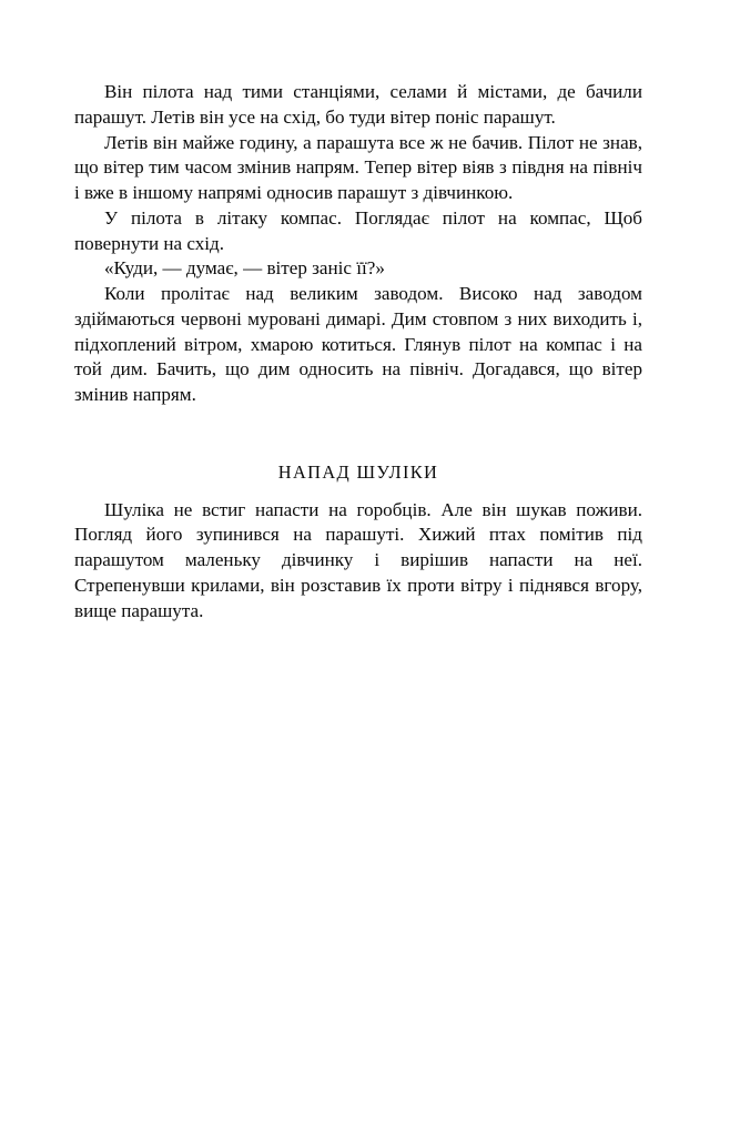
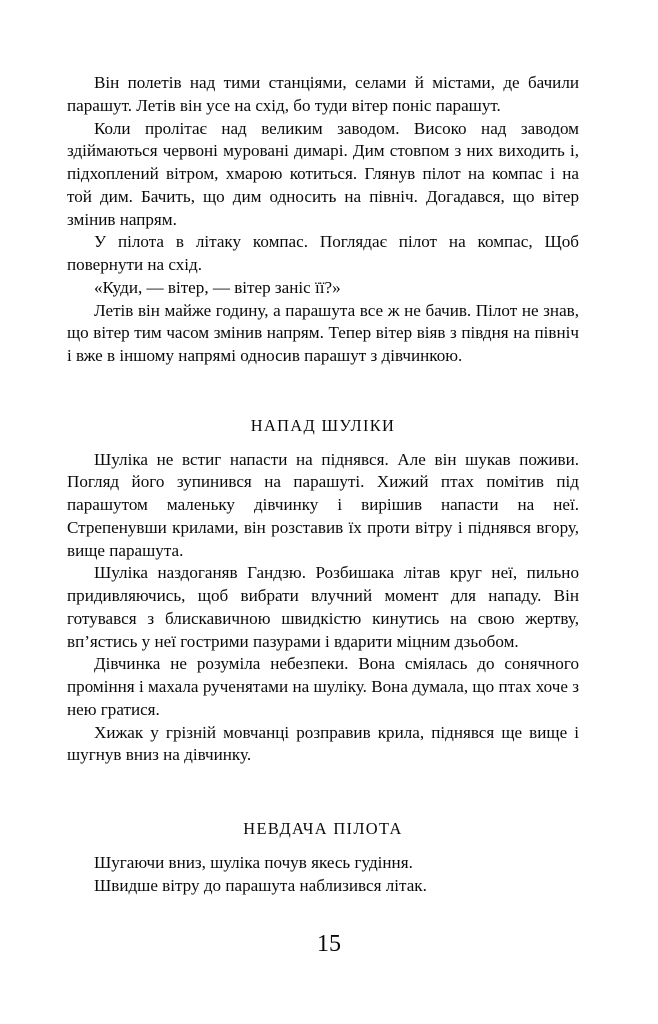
- Він пілота над тими станціями, селами й містами, де бачили парашут. Летів він усе на схід, бо туди вітер поніс парашут.
+ Він полетів над тими станціями, селами й містами, де бачили парашут. Летів він усе на схід, бо туди вітер поніс парашут.
- Летів він майже годину, а парашута все ж не бачив. Пілот не знав, що вітер тим часом змінив напрям. Тепер вітер віяв з півдня на північ і вже в іншому напрямі односив парашут з дівчинкою.
+ Коли пролітає над великим заводом. Високо над заводом здіймаються червоні муровані димарі. Дим стовпом з них виходить і, підхоплений вітром, хмарою котиться. Глянув пілот на компас і на той дим. Бачить, що дим односить на північ. Догадався, що вітер змінив напрям.
  У пілота в літаку компас. Поглядає пілот на компас, Щоб повернути на схід.
- «Куди, — думає, — вітер заніс її?»
+ «Куди, — вітер, — вітер заніс її?»
- Коли пролітає над великим заводом. Високо над заводом здіймаються червоні муровані димарі. Дим стовпом з них виходить і, підхоплений вітром, хмарою котиться. Глянув пілот на компас і на той дим. Бачить, що дим односить на північ. Догадався, що вітер змінив напрям.
+ Летів він майже годину, а парашута все ж не бачив. Пілот не знав, що вітер тим часом змінив напрям. Тепер вітер віяв з півдня на північ і вже в іншому напрямі односив парашут з дівчинкою.
  НАПАД ШУЛІКИ
- Шуліка не встиг напасти на горобців. Але він шукав поживи. Погляд його зупинився на парашуті. Хижий птах помітив під парашутом маленьку дівчинку і вирішив напасти на неї. Стрепенувши крилами, він розставив їх проти вітру і піднявся вгору, вище парашута.
+ Шуліка не встиг напасти на піднявся. Але він шукав поживи. Погляд його зупинився на парашуті. Хижий птах помітив під парашутом маленьку дівчинку і вирішив напасти на неї. Стрепенувши крилами, він розставив їх проти вітру і піднявся вгору, вище парашута.
+ Шуліка наздоганяв Гандзю. Розбишака літав круг неї, пильно придивляючись, щоб вибрати влучний момент для нападу. Він готувався з блискавичною швидкістю кинутись на свою жертву, вп’ястись у неї гострими пазурами і вдарити міцним дзьобом.
+ Дівчинка не розуміла небезпеки. Вона сміялась до сонячного проміння і махала рученятами на шуліку. Вона думала, що птах хоче з нею гратися.
+ Хижак у грізній мовчанці розправив крила, піднявся ще вище і шугнув вниз на дівчинку.
+ НЕВДАЧА ПІЛОТА
+ Шугаючи вниз, шуліка почув якесь гудіння.
+ Швидше вітру до парашута наблизився літак.
+ 15
